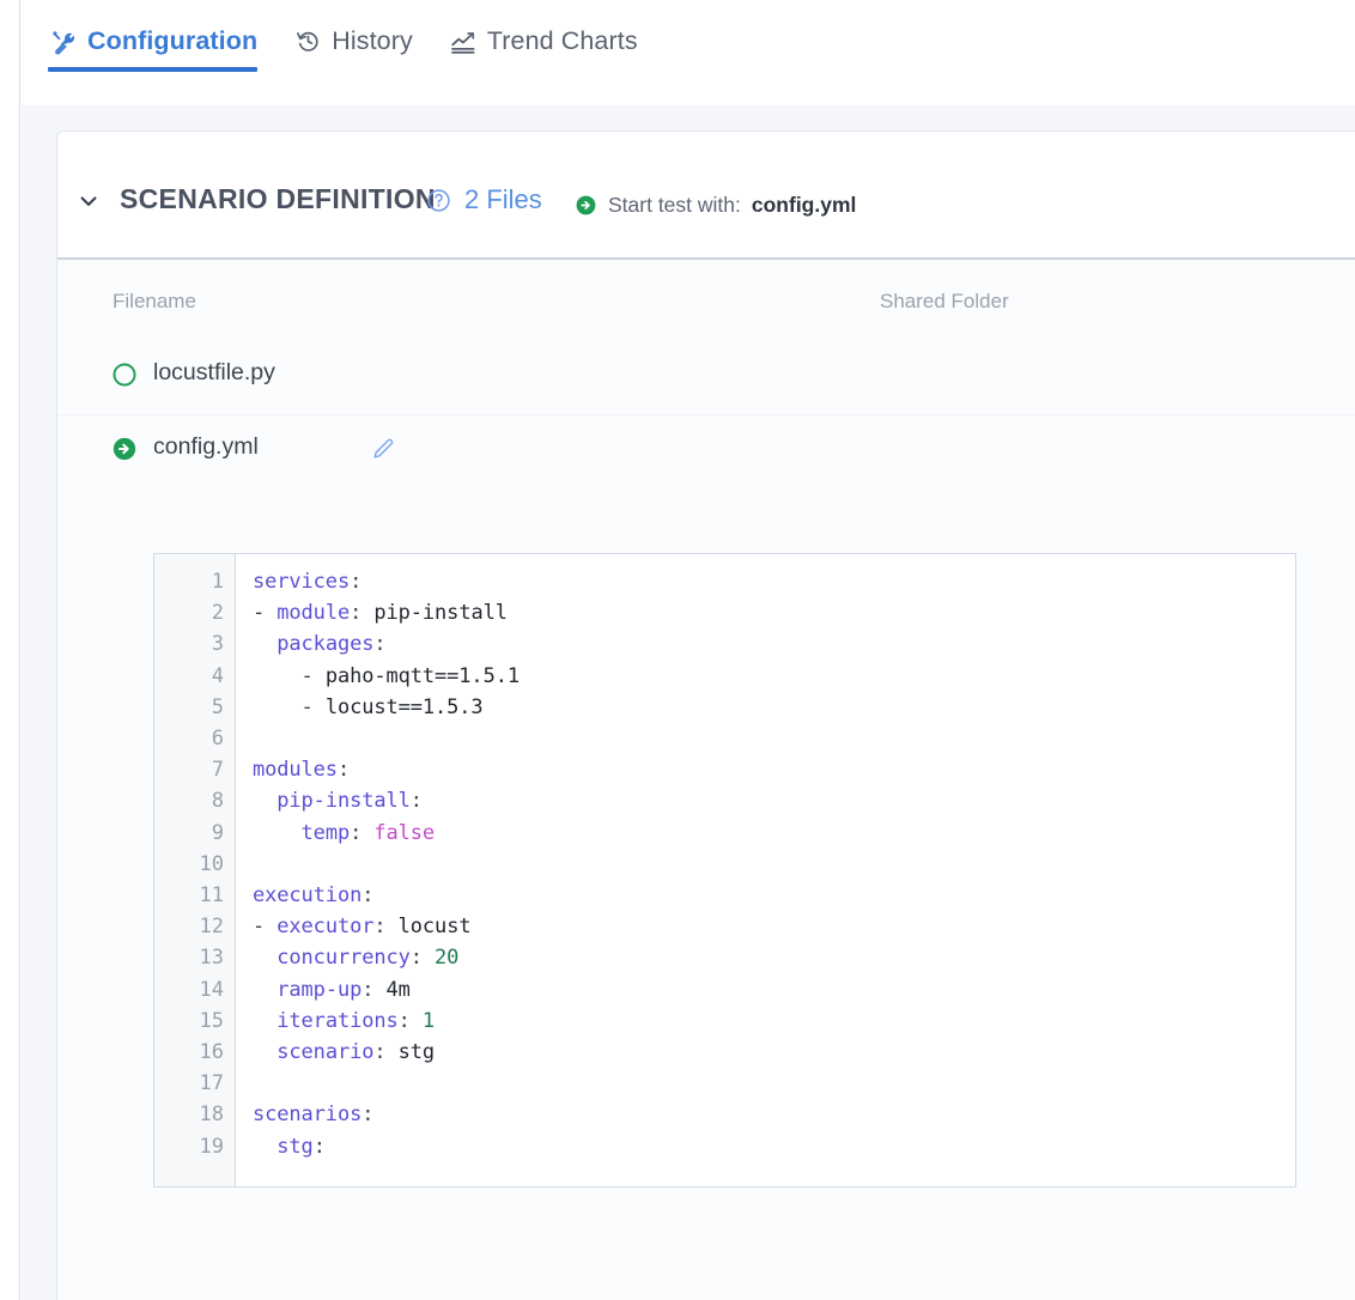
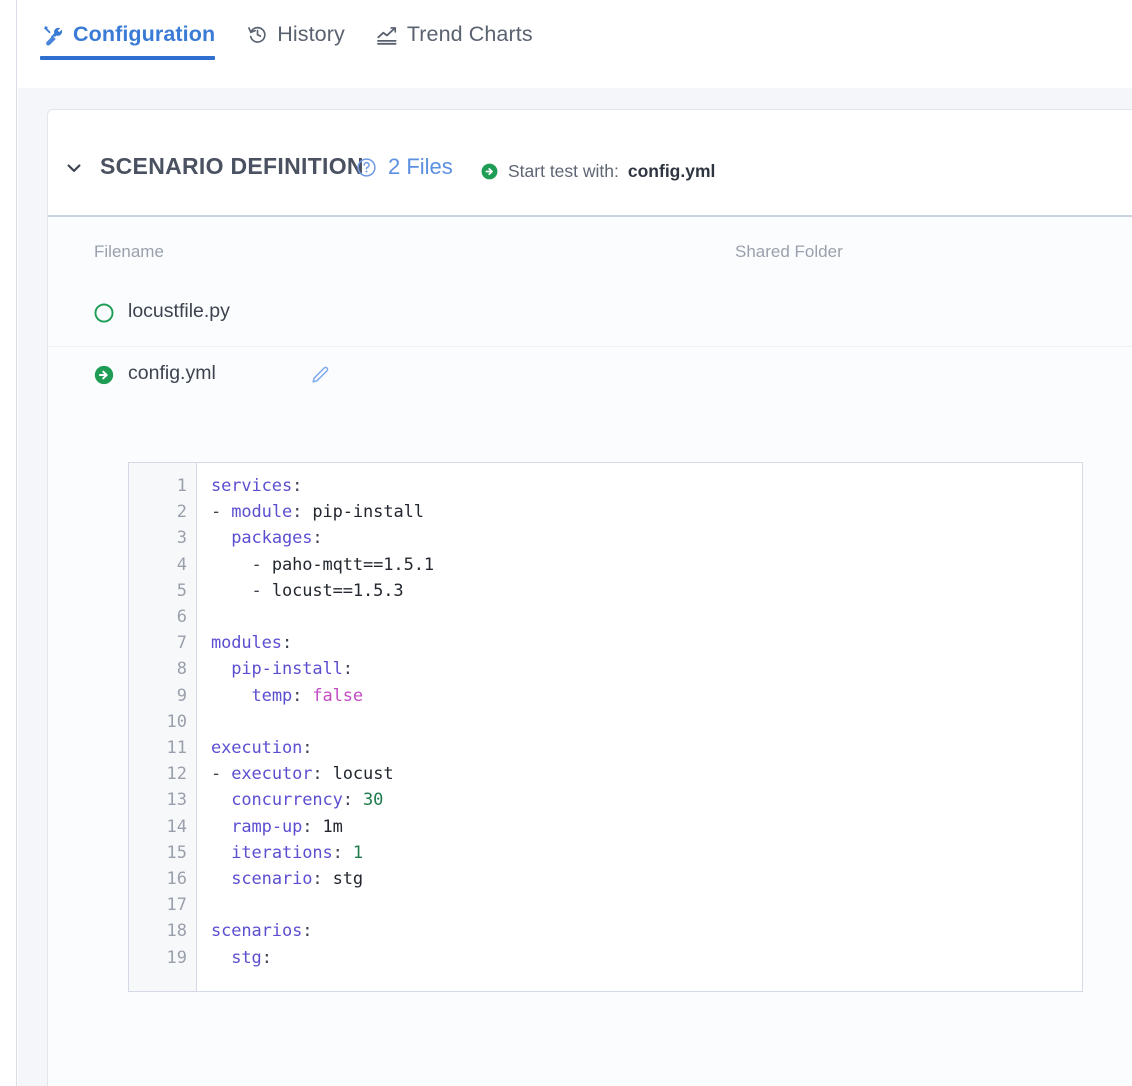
  Configuration
  History
  Trend Charts
  SCENARIO DEFINITION
  2 Files
  Start test with:
  config.yml
  Filename
  Shared Folder
  locustfile.py
  config.yml
  1
  2
  3
  4
  5
  6
  7
  8
  9
  10
  11
  12
  13
  14
  15
  16
  17
  18
  19
  services:
  - module: pip-install
  packages:
  - paho-mqtt==1.5.1
  - locust==1.5.3
  modules:
  pip-install:
  temp: false
  execution:
  - executor: locust
- concurrency: 20
+ concurrency: 30
- ramp-up: 4m
+ ramp-up: 1m
  iterations: 1
  scenario: stg
  scenarios:
  stg:
